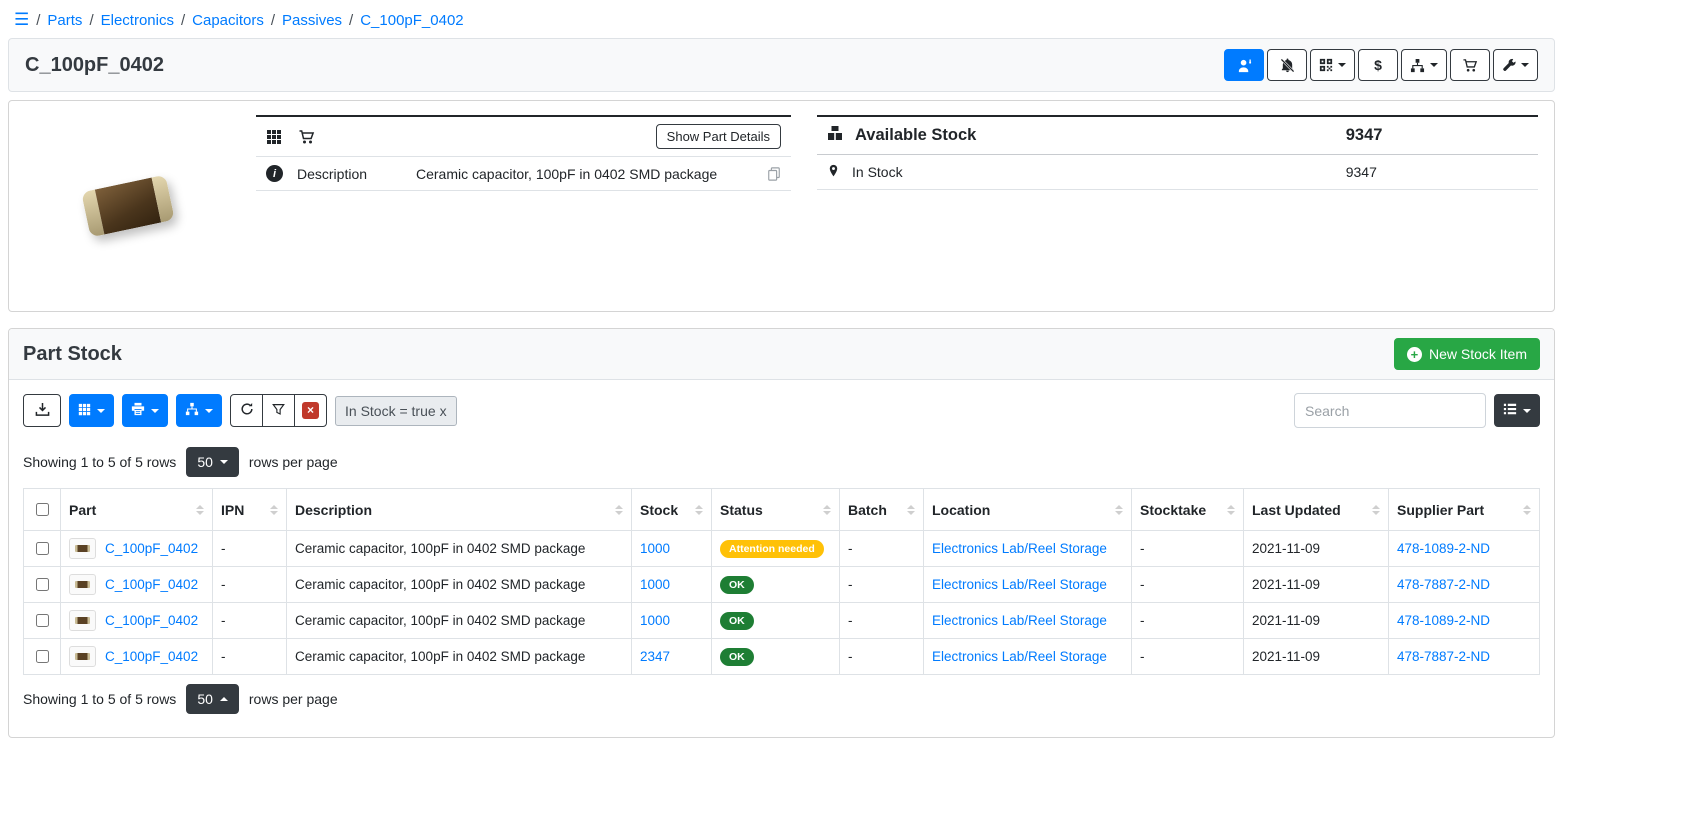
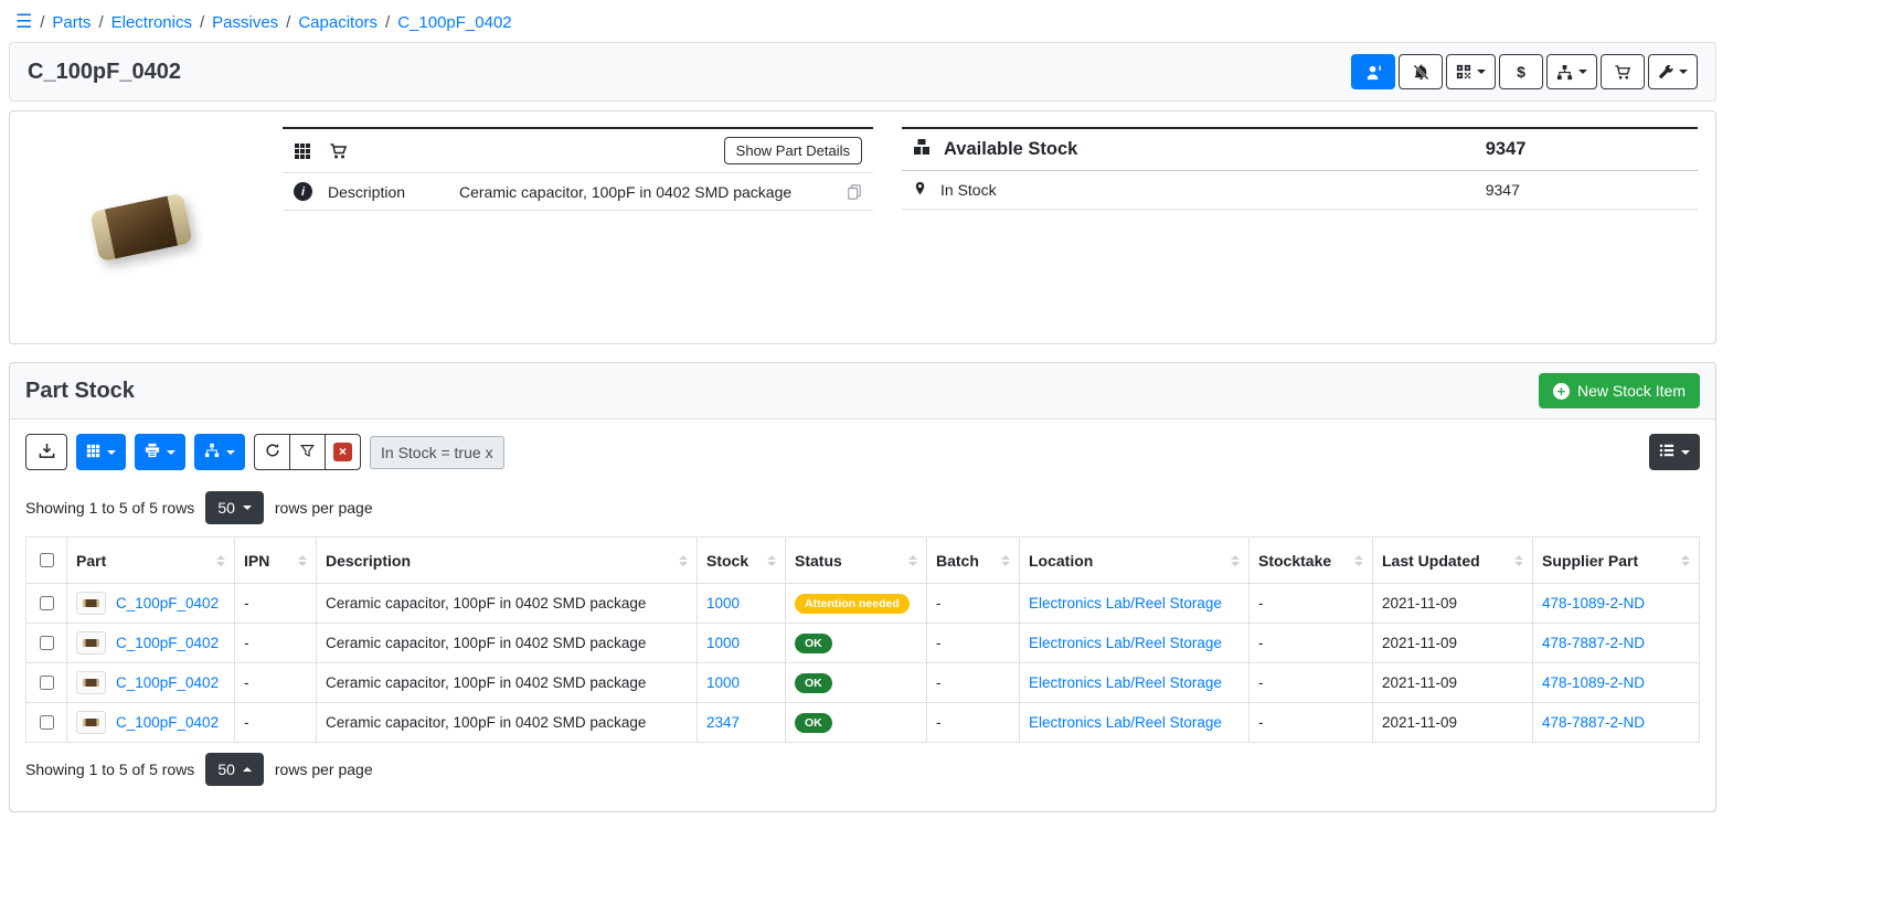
  ☰
  /
  Parts
  /
  Electronics
  /
- Capacitors
+ Passives
  /
- Passives
+ Capacitors
  /
  C_100pF_0402
  C_100pF_0402
  $
  Show Part Details
  i
  Description
  Ceramic capacitor, 100pF in 0402 SMD package
  Available Stock
  9347
  In Stock
  9347
  Part Stock
  +
  New Stock Item
  ×
  In Stock = true
  x
- Search
  Showing 1 to 5 of 5 rows
  50
  rows per page
  	Part	IPN	Description	Stock	Status	Batch	Location	Stocktake	Last Updated	Supplier Part
  	C_100pF_0402	-	Ceramic capacitor, 100pF in 0402 SMD package	1000	Attention needed	-	Electronics Lab/Reel Storage	-	2021-11-09	478-1089-2-ND
  	C_100pF_0402	-	Ceramic capacitor, 100pF in 0402 SMD package	1000	OK	-	Electronics Lab/Reel Storage	-	2021-11-09	478-7887-2-ND
  	C_100pF_0402	-	Ceramic capacitor, 100pF in 0402 SMD package	1000	OK	-	Electronics Lab/Reel Storage	-	2021-11-09	478-1089-2-ND
  	C_100pF_0402	-	Ceramic capacitor, 100pF in 0402 SMD package	2347	OK	-	Electronics Lab/Reel Storage	-	2021-11-09	478-7887-2-ND
  Showing 1 to 5 of 5 rows
  50
  rows per page
